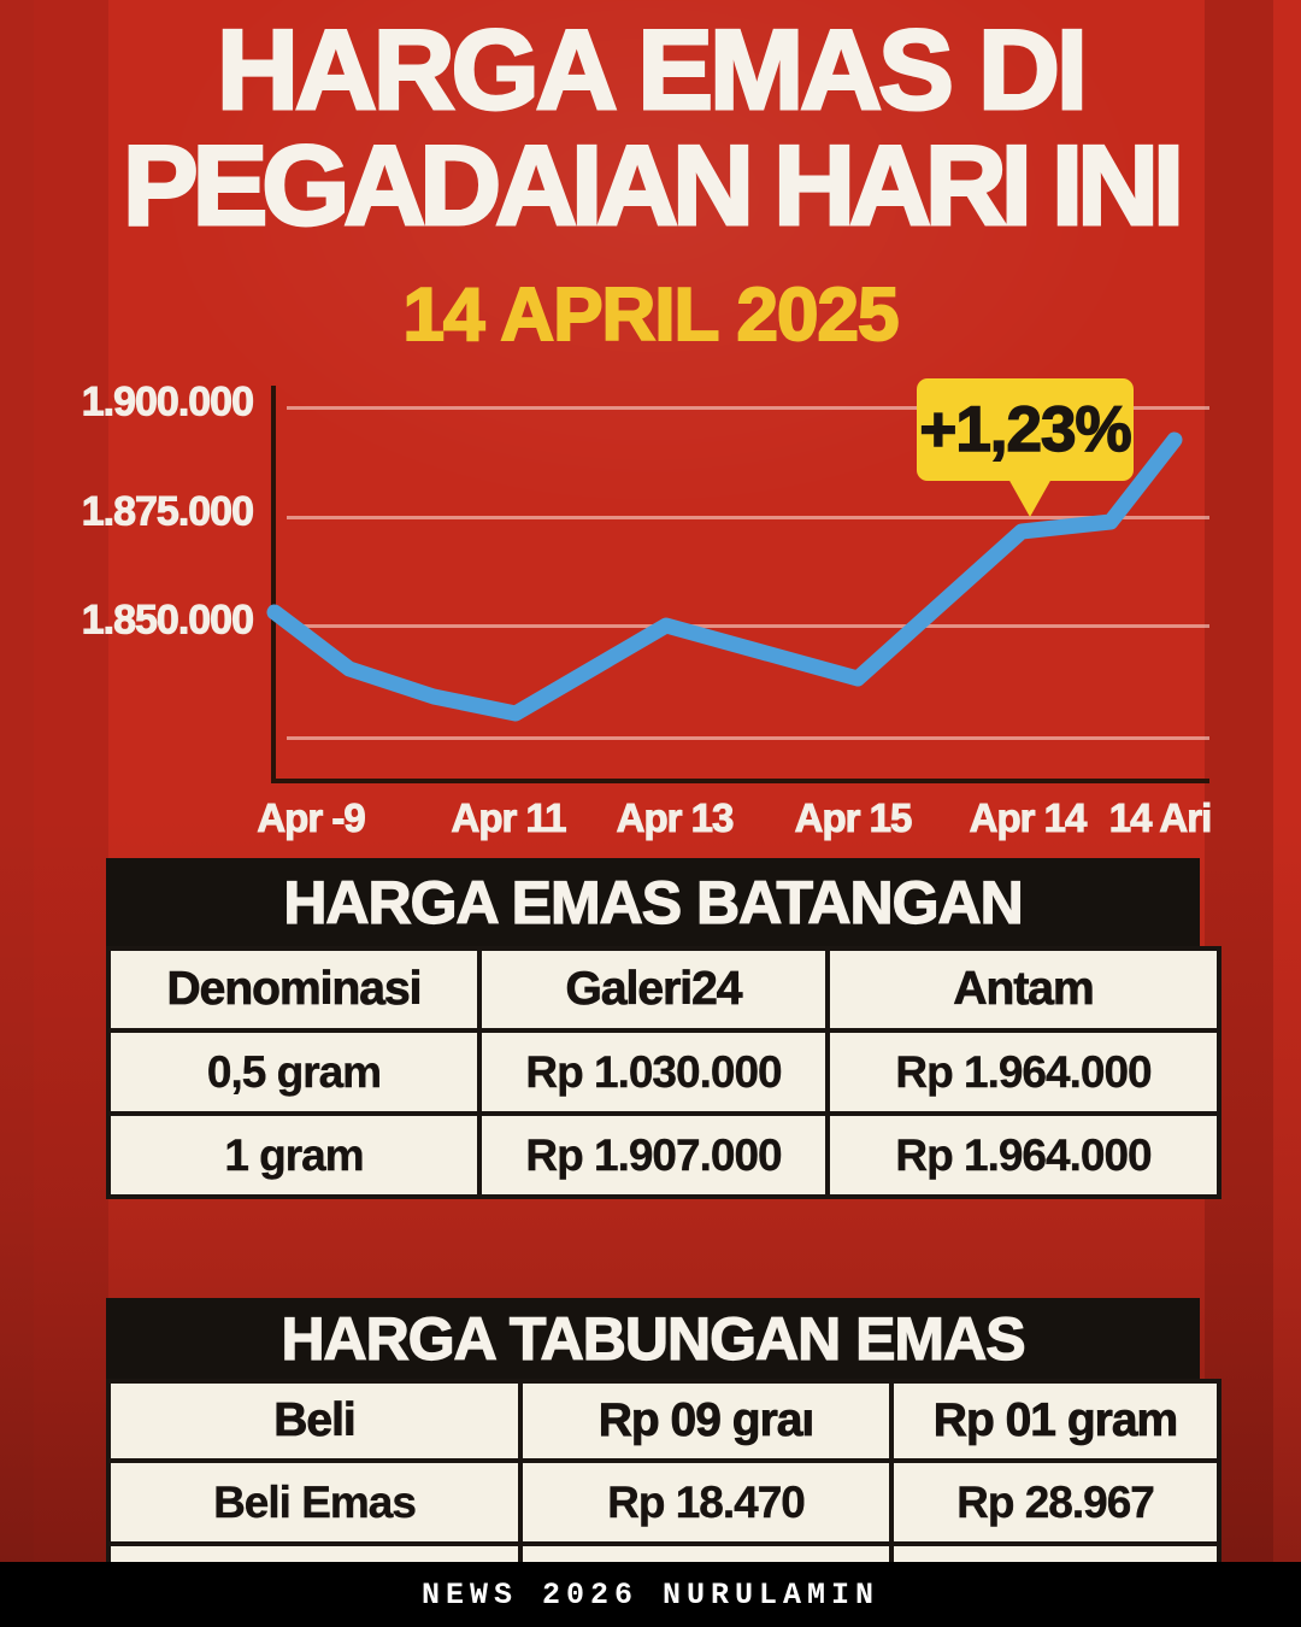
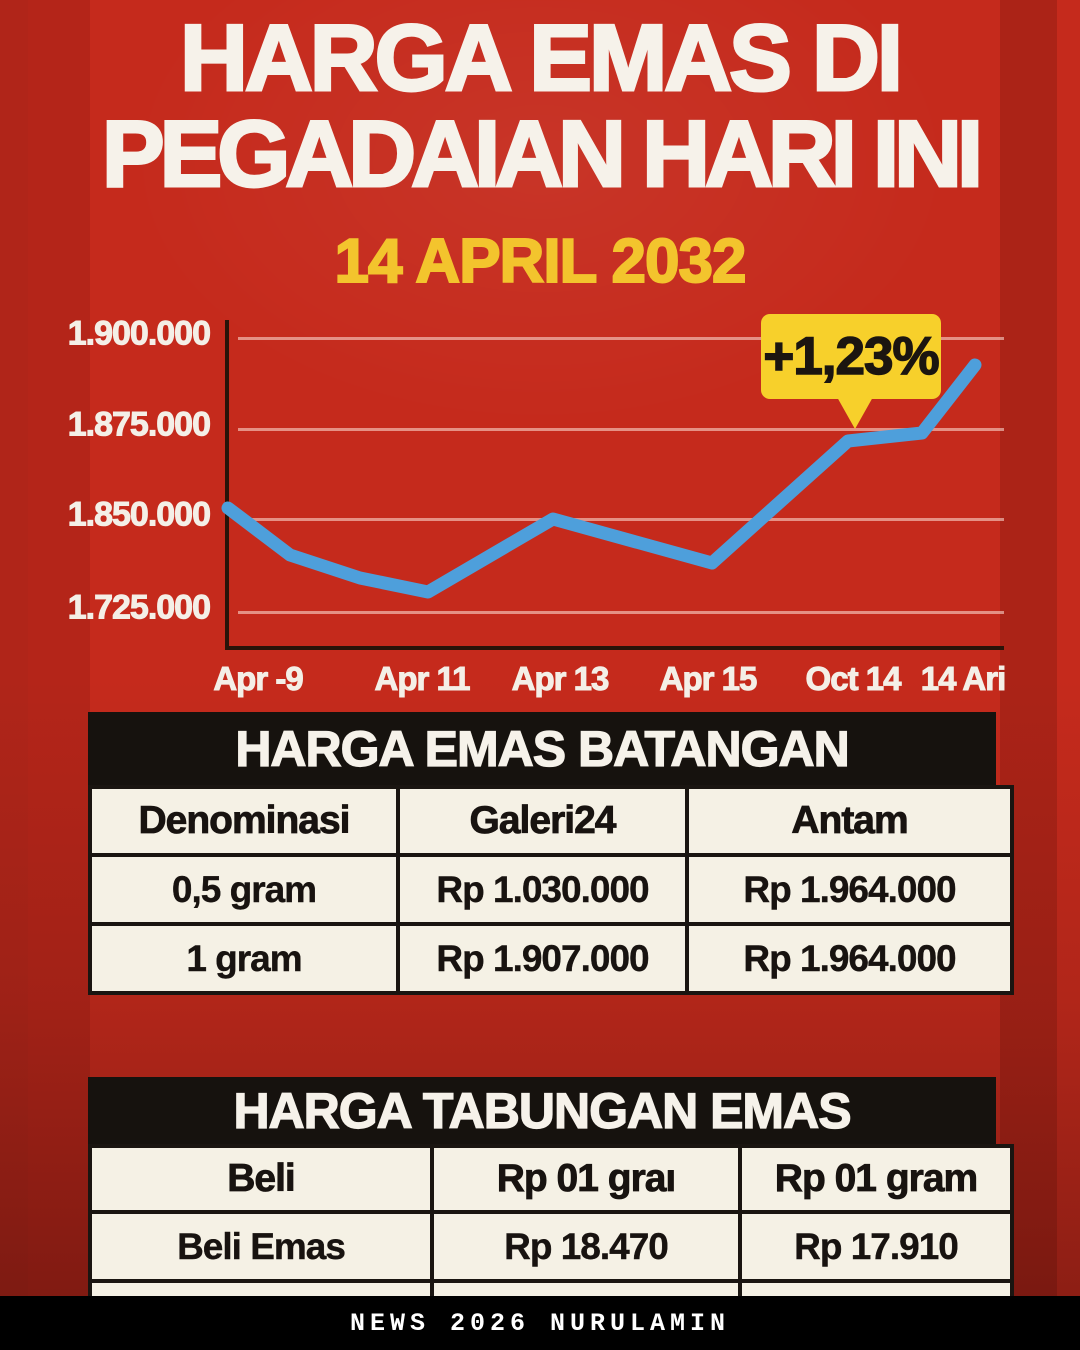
  HARGA EMAS DI
  PEGADAIAN HARI INI
- 14 APRIL 2025
+ 14 APRIL 2032
  1.900.000
  1.875.000
  1.850.000
+ 1.725.000
  Apr -9
  Apr 11
  Apr 13
  Apr 15
- Apr 14
+ Oct 14
  14 Ari
  +1,23%
  HARGA EMAS BATANGAN
  Denominasi	Galeri24	Antam
  0,5 gram	Rp 1.030.000	Rp 1.964.000
  1 gram	Rp 1.907.000	Rp 1.964.000
  HARGA TABUNGAN EMAS
- Beli	Rp 09 graı	Rp 01 gram
+ Beli	Rp 01 graı	Rp 01 gram
- Beli Emas	Rp 18.470	Rp 28.967
+ Beli Emas	Rp 18.470	Rp 17.910
  NEWS 2026 NURULAMIN
